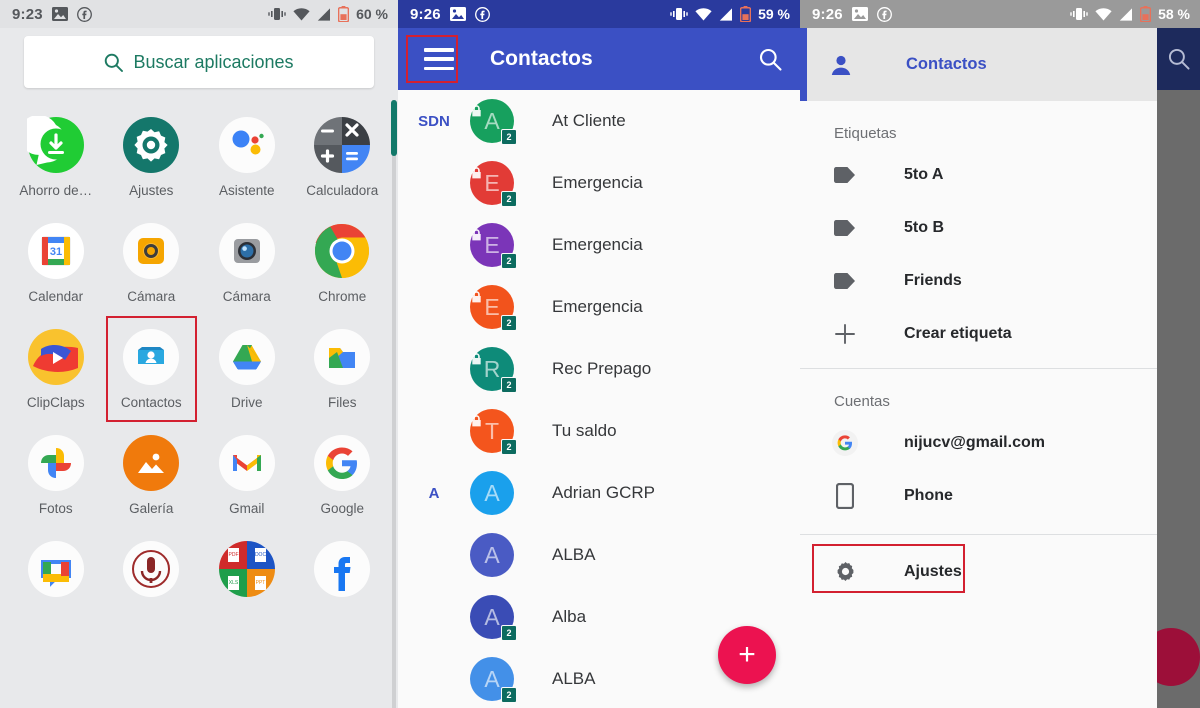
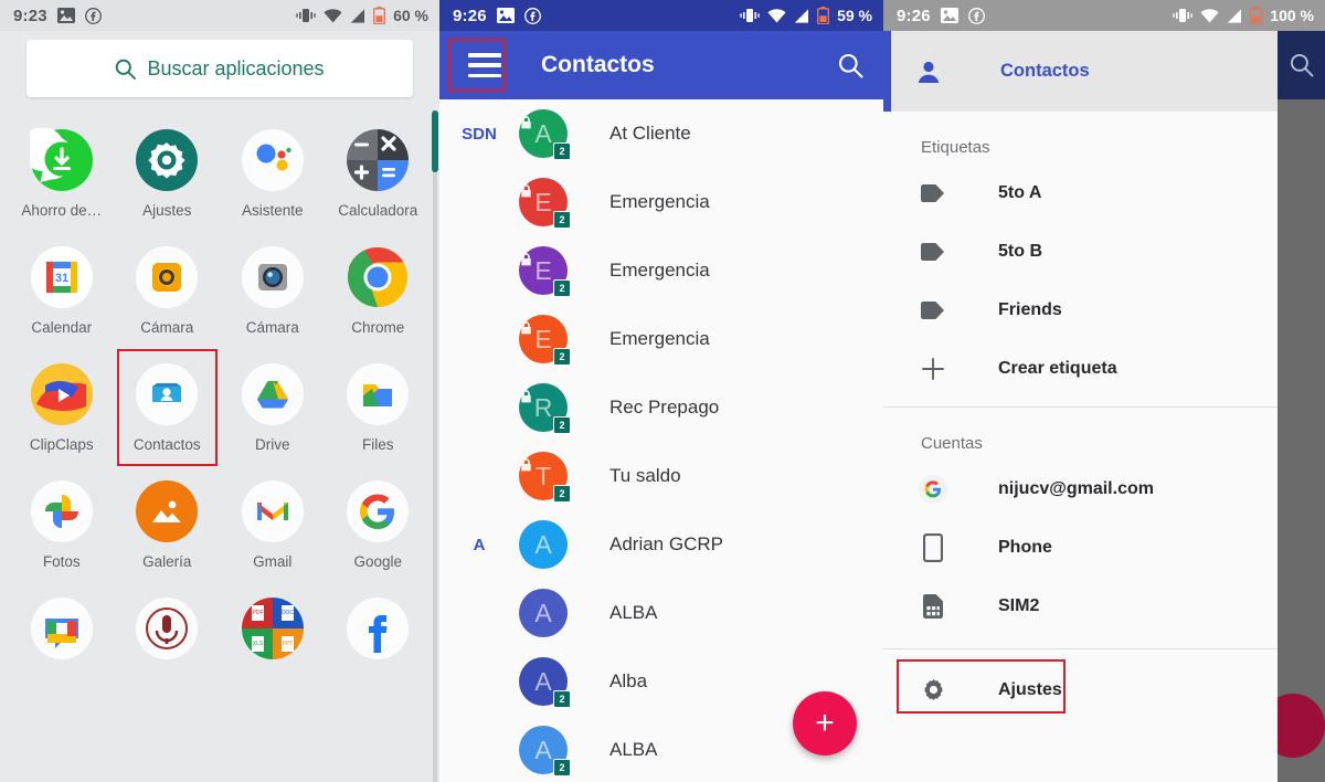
  9:23
  60 %
  Buscar aplicaciones
  Ahorro de…
  Ajustes
  Asistente
  Calculadora
  31
  Calendar
  Cámara
  Cámara
  Chrome
  ClipClaps
  Contactos
  Drive
  Files
  Fotos
  Galería
  Gmail
  Google
  9:26
  59 %
  Contactos
  SDN
  A
  2
  At Cliente
  E
  2
  Emergencia
  E
  2
  Emergencia
  E
  2
  Emergencia
  R
  2
  Rec Prepago
  T
  2
  Tu saldo
  A
  A
  Adrian GCRP
  A
  ALBA
  A
  2
  Alba
  A
  2
  ALBA
  +
  9:26
- 58 %
+ 100 %
  Contactos
  Etiquetas
  5to A
  5to B
  Friends
  Crear etiqueta
  Cuentas
  nijucv@gmail.com
  Phone
+ SIM2
  Ajustes
